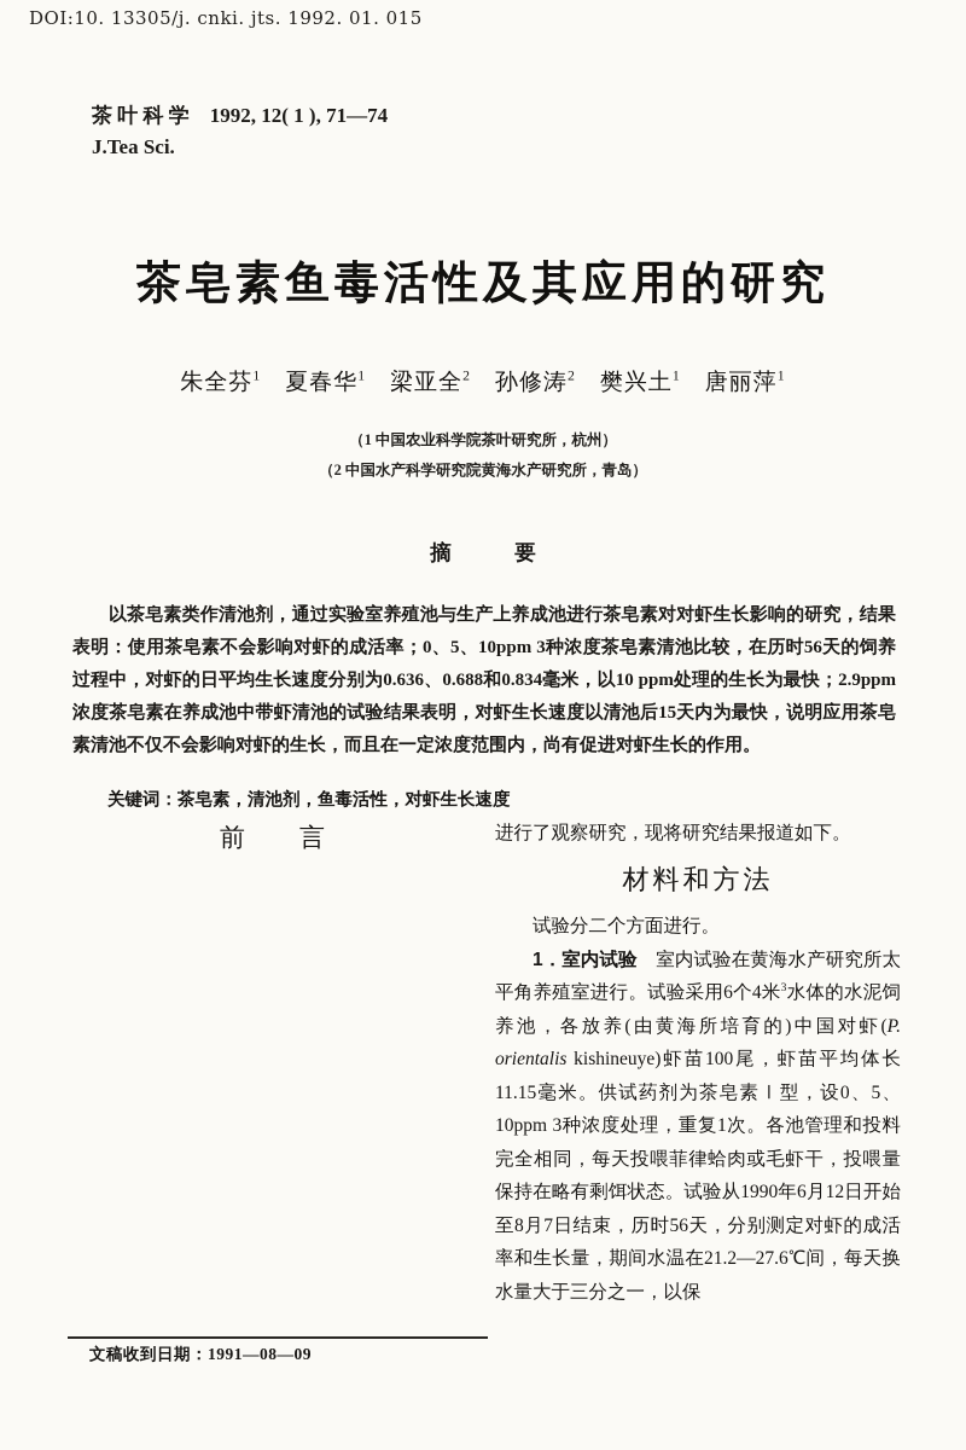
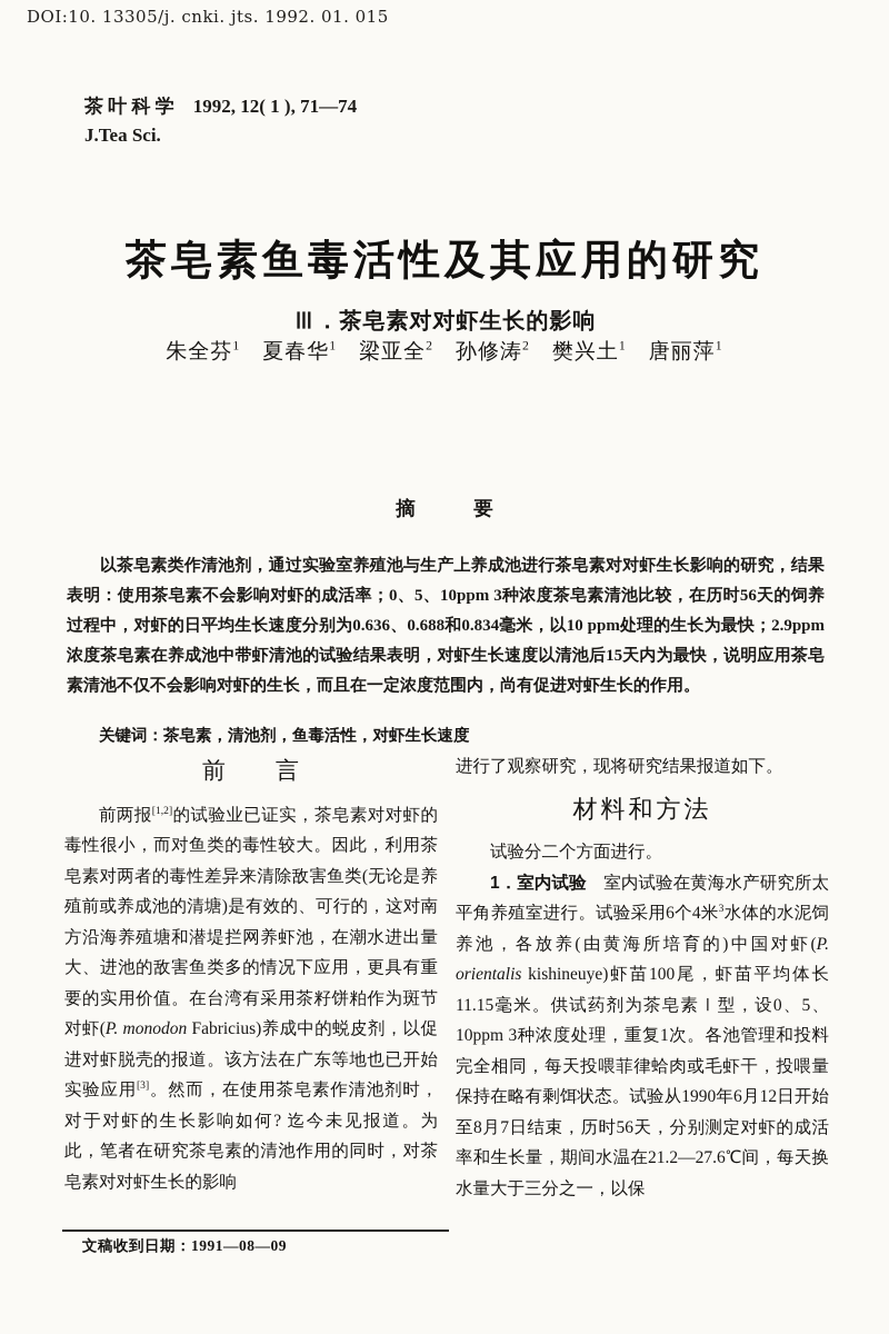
  DOI:10. 13305/j. cnki. jts. 1992. 01. 015
  茶 叶 科 学 1992, 12( 1 ), 71—74
  J.Tea Sci.
  茶皂素鱼毒活性及其应用的研究
+ Ⅲ．茶皂素对对虾生长的影响
  朱全芬1 夏春华1 梁亚全2 孙修涛2 樊兴土1 唐丽萍1
- （1 中国农业科学院茶叶研究所，杭州）
- （2 中国水产科学研究院黄海水产研究所，青岛）
  摘 要
  以茶皂素类作清池剂，通过实验室养殖池与生产上养成池进行茶皂素对对虾生长影响的研究，结果表明：使用茶皂素不会影响对虾的成活率；0、5、10ppm 3种浓度茶皂素清池比较，在历时56天的饲养过程中，对虾的日平均生长速度分别为0.636、0.688和0.834毫米，以10 ppm处理的生长为最快；2.9ppm浓度茶皂素在养成池中带虾清池的试验结果表明，对虾生长速度以清池后15天内为最快，说明应用茶皂素清池不仅不会影响对虾的生长，而且在一定浓度范围内，尚有促进对虾生长的作用。
  关键词：茶皂素，清池剂，鱼毒活性，对虾生长速度
  前 言
+ 前两报[1,2]的试验业已证实，茶皂素对对虾的毒性很小，而对鱼类的毒性较大。因此，利用茶皂素对两者的毒性差异来清除敌害鱼类(无论是养殖前或养成池的清塘)是有效的、可行的，这对南方沿海养殖塘和潜堤拦网养虾池，在潮水进出量大、进池的敌害鱼类多的情况下应用，更具有重要的实用价值。在台湾有采用茶籽饼粕作为斑节对虾(P. monodon Fabricius)养成中的蜕皮剂，以促进对虾脱壳的报道。该方法在广东等地也已开始实验应用[3]。然而，在使用茶皂素作清池剂时，对于对虾的生长影响如何? 迄今未见报道。为此，笔者在研究茶皂素的清池作用的同时，对茶皂素对对虾生长的影响
  进行了观察研究，现将研究结果报道如下。
  材料和方法
  试验分二个方面进行。
  1．室内试验 室内试验在黄海水产研究所太平角养殖室进行。试验采用6个4米3水体的水泥饲养池，各放养(由黄海所培育的)中国对虾(P. orientalis kishineuye)虾苗100尾，虾苗平均体长11.15毫米。供试药剂为茶皂素Ⅰ型，设0、5、10ppm 3种浓度处理，重复1次。各池管理和投料完全相同，每天投喂菲律蛤肉或毛虾干，投喂量保持在略有剩饵状态。试验从1990年6月12日开始至8月7日结束，历时56天，分别测定对虾的成活率和生长量，期间水温在21.2—27.6℃间，每天换水量大于三分之一，以保
  文稿收到日期：1991—08—09
